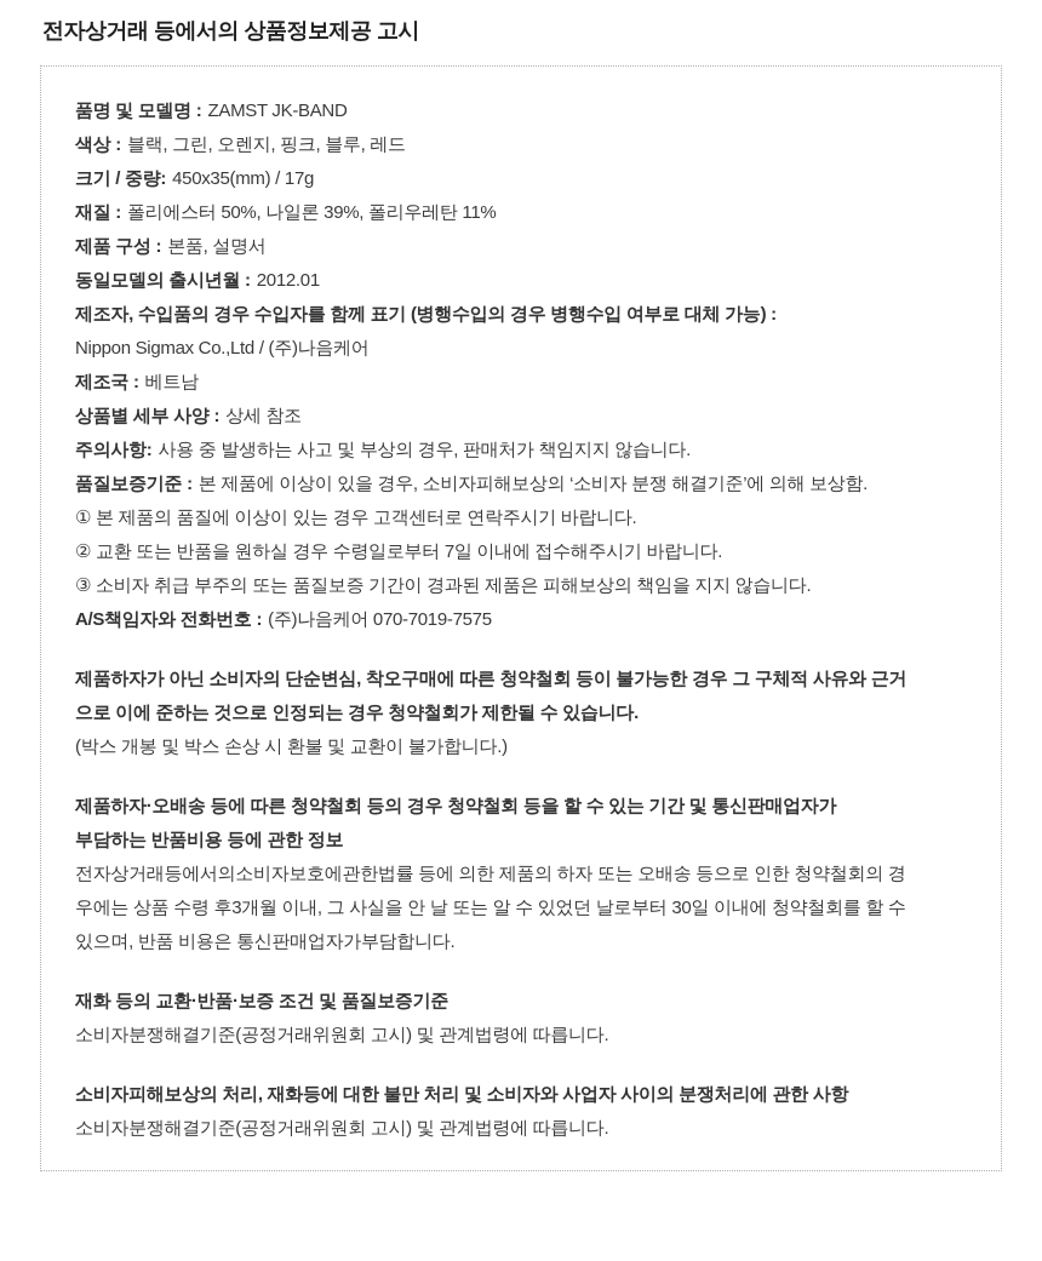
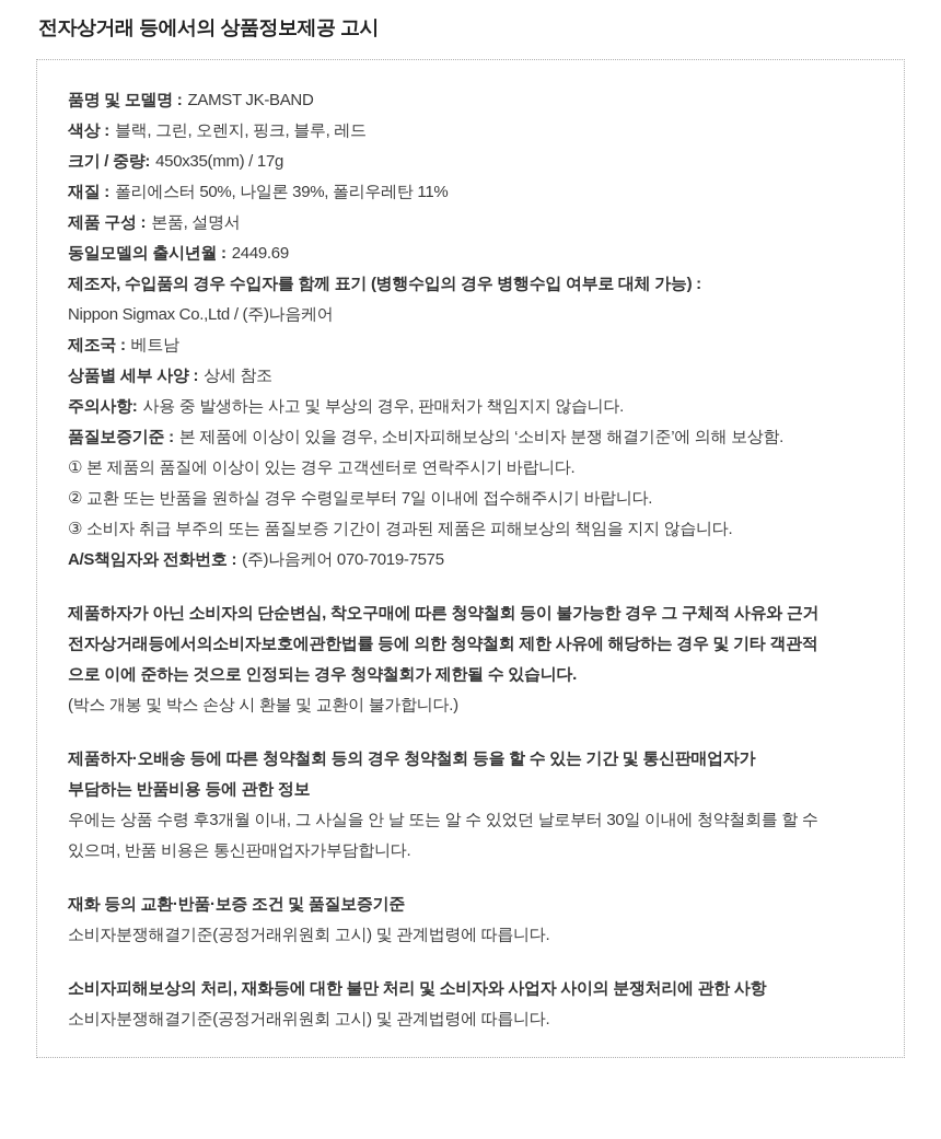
  전자상거래 등에서의 상품정보제공 고시
  품명 및 모델명 : ZAMST JK-BAND
  색상 : 블랙, 그린, 오렌지, 핑크, 블루, 레드
  크기 / 중량: 450x35(mm) / 17g
  재질 : 폴리에스터 50%, 나일론 39%, 폴리우레탄 11%
  제품 구성 : 본품, 설명서
- 동일모델의 출시년월 : 2012.01
+ 동일모델의 출시년월 : 2449.69
  제조자, 수입품의 경우 수입자를 함께 표기 (병행수입의 경우 병행수입 여부로 대체 가능) :
  Nippon Sigmax Co.,Ltd / (주)나음케어
  제조국 : 베트남
  상품별 세부 사양 : 상세 참조
  주의사항: 사용 중 발생하는 사고 및 부상의 경우, 판매처가 책임지지 않습니다.
  품질보증기준 : 본 제품에 이상이 있을 경우, 소비자피해보상의 ‘소비자 분쟁 해결기준’에 의해 보상함.
  ① 본 제품의 품질에 이상이 있는 경우 고객센터로 연락주시기 바랍니다.
  ② 교환 또는 반품을 원하실 경우 수령일로부터 7일 이내에 접수해주시기 바랍니다.
  ③ 소비자 취급 부주의 또는 품질보증 기간이 경과된 제품은 피해보상의 책임을 지지 않습니다.
  A/S책임자와 전화번호 : (주)나음케어 070-7019-7575
  제품하자가 아닌 소비자의 단순변심, 착오구매에 따른 청약철회 등이 불가능한 경우 그 구체적 사유와 근거
+ 전자상거래등에서의소비자보호에관한법률 등에 의한 청약철회 제한 사유에 해당하는 경우 및 기타 객관적
  으로 이에 준하는 것으로 인정되는 경우 청약철회가 제한될 수 있습니다.
  (박스 개봉 및 박스 손상 시 환불 및 교환이 불가합니다.)
  제품하자·오배송 등에 따른 청약철회 등의 경우 청약철회 등을 할 수 있는 기간 및 통신판매업자가
  부담하는 반품비용 등에 관한 정보
- 전자상거래등에서의소비자보호에관한법률 등에 의한 제품의 하자 또는 오배송 등으로 인한 청약철회의 경
  우에는 상품 수령 후3개월 이내, 그 사실을 안 날 또는 알 수 있었던 날로부터 30일 이내에 청약철회를 할 수
  있으며, 반품 비용은 통신판매업자가부담합니다.
  재화 등의 교환·반품·보증 조건 및 품질보증기준
  소비자분쟁해결기준(공정거래위원회 고시) 및 관계법령에 따릅니다.
  소비자피해보상의 처리, 재화등에 대한 불만 처리 및 소비자와 사업자 사이의 분쟁처리에 관한 사항
  소비자분쟁해결기준(공정거래위원회 고시) 및 관계법령에 따릅니다.
